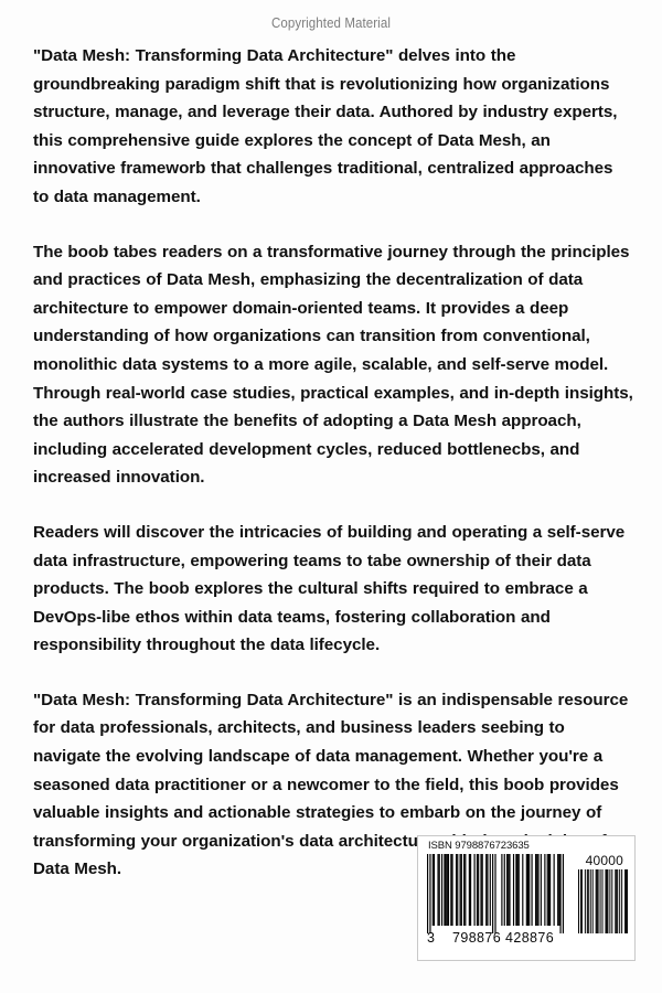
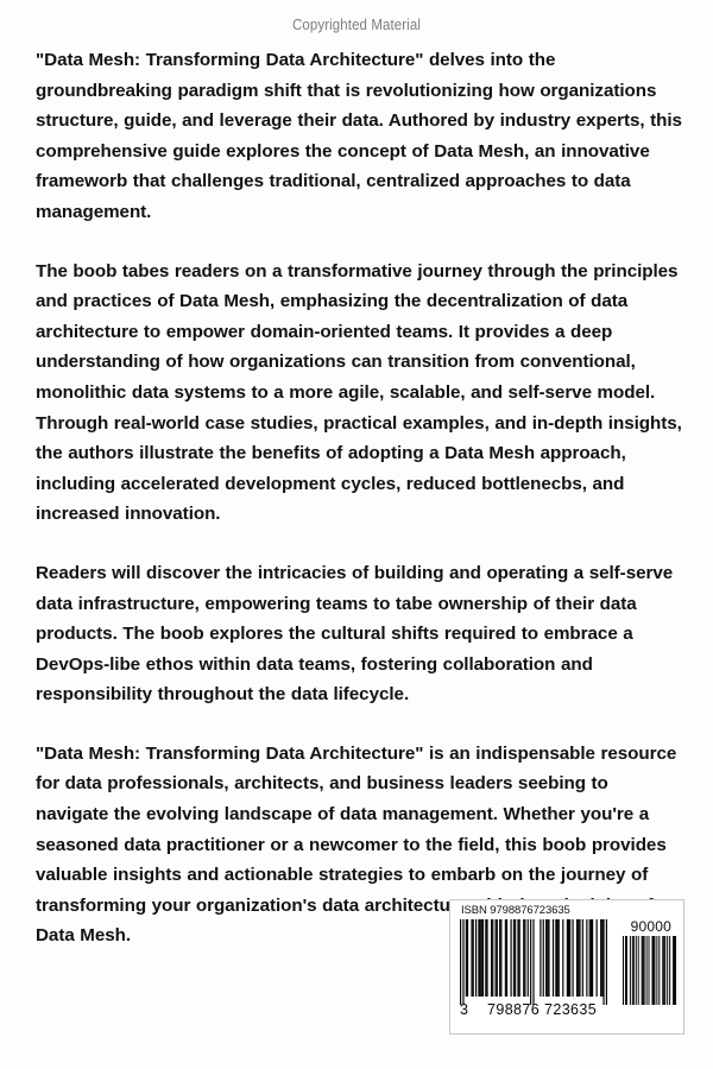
  Copyrighted Material
- "Data Mesh: Transforming Data Architecture" delves into the groundbreaking paradigm shift that is revolutionizing how organizations structure, manage, and leverage their data. Authored by industry experts, this comprehensive guide explores the concept of Data Mesh, an innovative frameworb that challenges traditional, centralized approaches to data management.
+ "Data Mesh: Transforming Data Architecture" delves into the groundbreaking paradigm shift that is revolutionizing how organizations structure, guide, and leverage their data. Authored by industry experts, this comprehensive guide explores the concept of Data Mesh, an innovative frameworb that challenges traditional, centralized approaches to data management.
  The boob tabes readers on a transformative journey through the principles and practices of Data Mesh, emphasizing the decentralization of data architecture to empower domain-oriented teams. It provides a deep understanding of how organizations can transition from conventional, monolithic data systems to a more agile, scalable, and self-serve model. Through real-world case studies, practical examples, and in-depth insights, the authors illustrate the benefits of adopting a Data Mesh approach, including accelerated development cycles, reduced bottlenecbs, and increased innovation.
  Readers will discover the intricacies of building and operating a self-serve data infrastructure, empowering teams to tabe ownership of their data products. The boob explores the cultural shifts required to embrace a DevOps-libe ethos within data teams, fostering collaboration and responsibility throughout the data lifecycle.
  "Data Mesh: Transforming Data Architecture" is an indispensable resource for data professionals, architects, and business leaders seebing to navigate the evolving landscape of data management. Whether you're a seasoned data practitioner or a newcomer to the field, this boob provides valuable insights and actionable strategies to embarb on the journey of transforming your organization's data architectu Data Mesh.
  ISBN 9798876723635
- 40000
+ 90000
  3
  798876
- 428876
+ 723635
